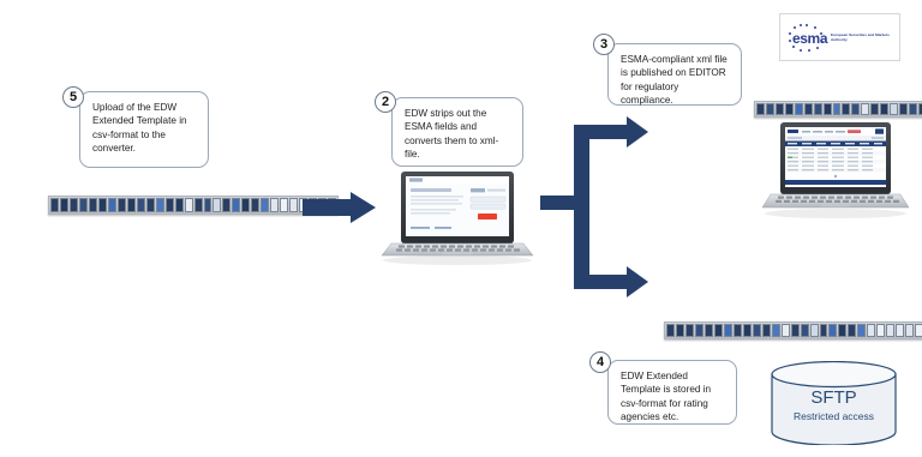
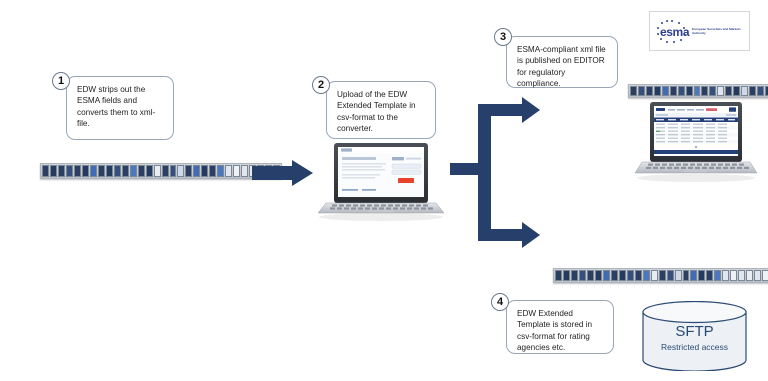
- Upload of the EDW Extended Template in csv-format to the converter.
+ EDW strips out the ESMA fields and converts them to xml-file.
- 5
+ 1
- EDW strips out the ESMA fields and converts them to xml-file.
+ Upload of the EDW Extended Template in csv-format to the converter.
  2
  ESMA-compliant xml file is published on EDITOR for regulatory compliance.
  3
  EDW Extended Template is stored in csv-format for rating agencies etc.
  4
  esma
  SFTP
  Restricted access
